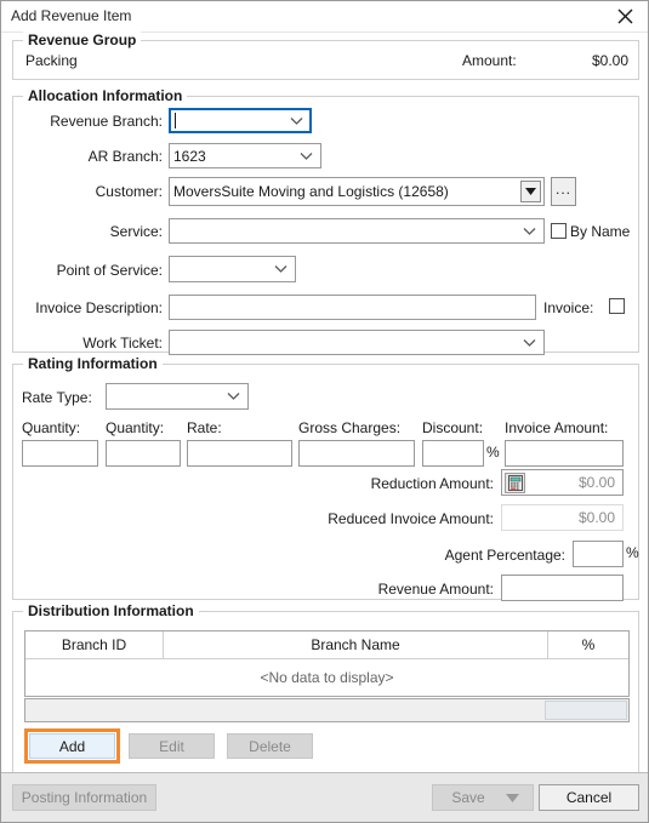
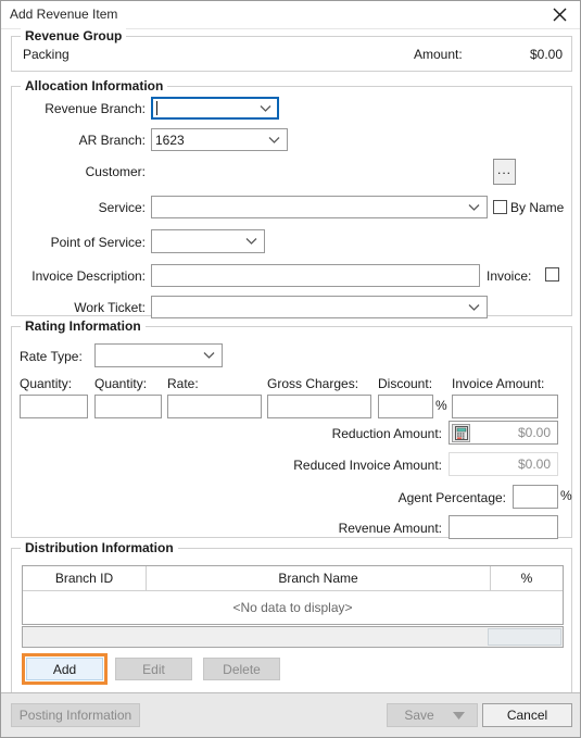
  Add Revenue Item
  Revenue Group
  Packing
  Amount:
  $0.00
  Allocation Information
  Revenue Branch:
  AR Branch:
  1623
  Customer:
- MoversSuite Moving and Logistics (12658)
  ...
  Service:
  By Name
  Point of Service:
  Invoice Description:
  Invoice:
  Work Ticket:
  Rating Information
  Rate Type:
  Quantity:
  Quantity:
  Rate:
  Gross Charges:
  Discount:
  Invoice Amount:
  %
  Reduction Amount:
  $0.00
  Reduced Invoice Amount:
  $0.00
  Agent Percentage:
  %
  Revenue Amount:
  Distribution Information
  Branch ID
  Branch Name
  %
  <No data to display>
  Add
  Edit
  Delete
  Posting Information
  Save
  Cancel
